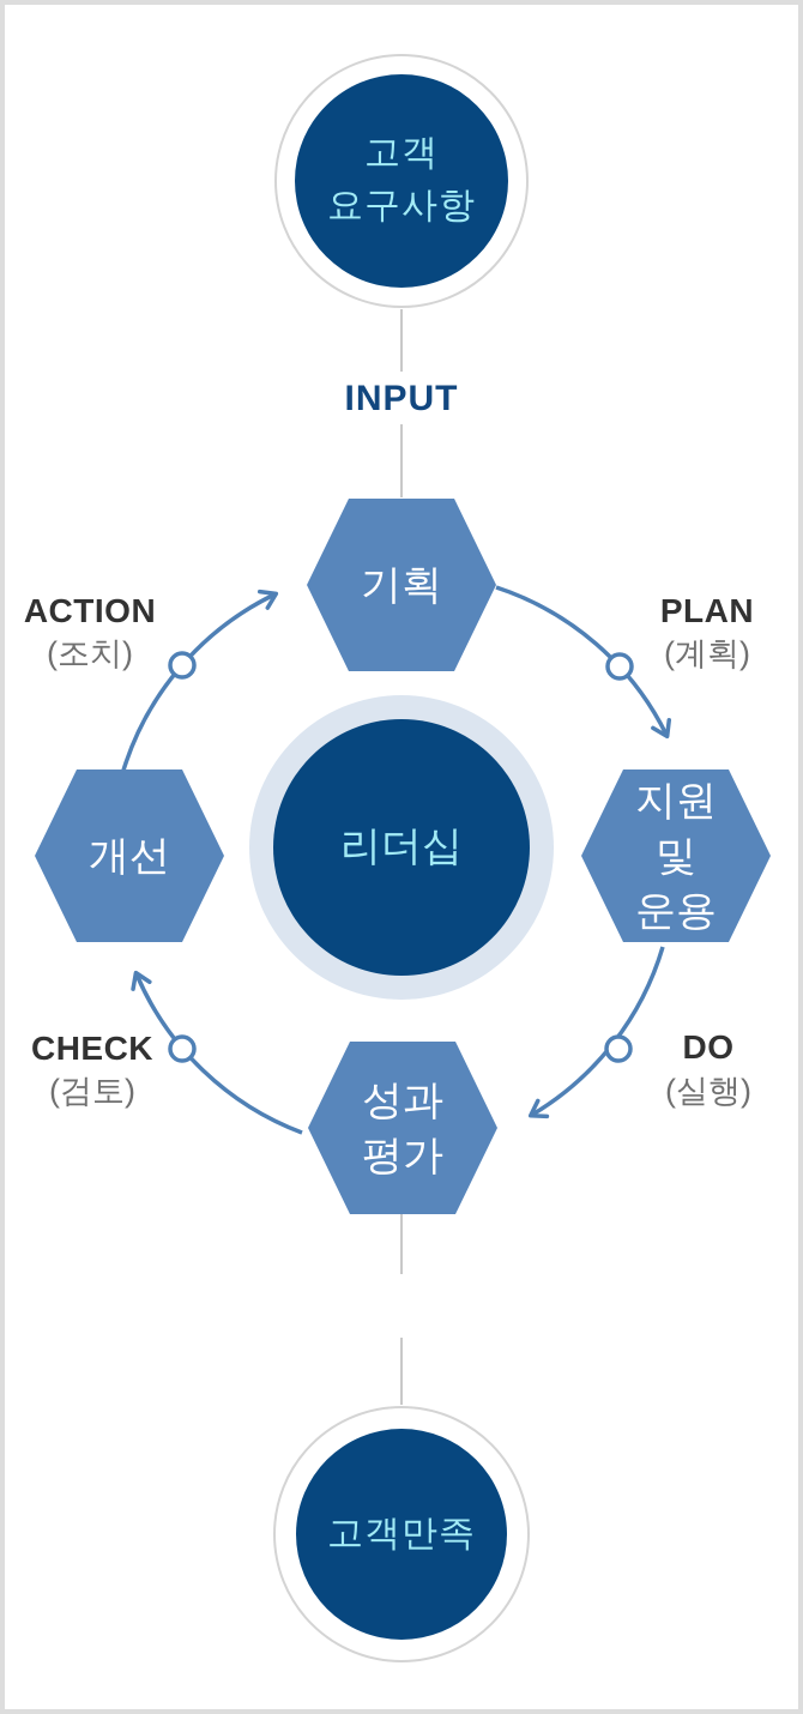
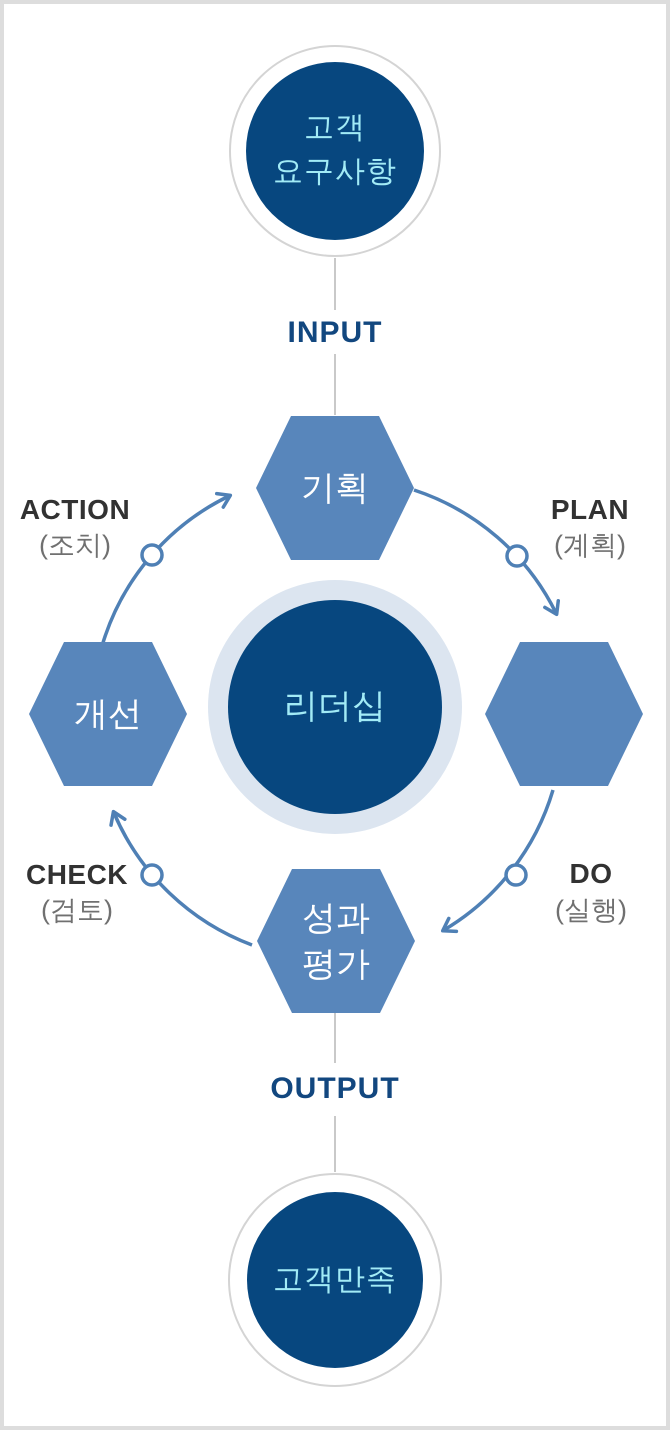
  고객
  요구사항
  INPUT
  기획
  ACTION
  (조치)
  PLAN
  (계획)
  개선
  리더십
- 지원 및
- 운용
  CHECK
  (검토)
  DO
  (실행)
  성과
  평가
+ OUTPUT
  고객만족
